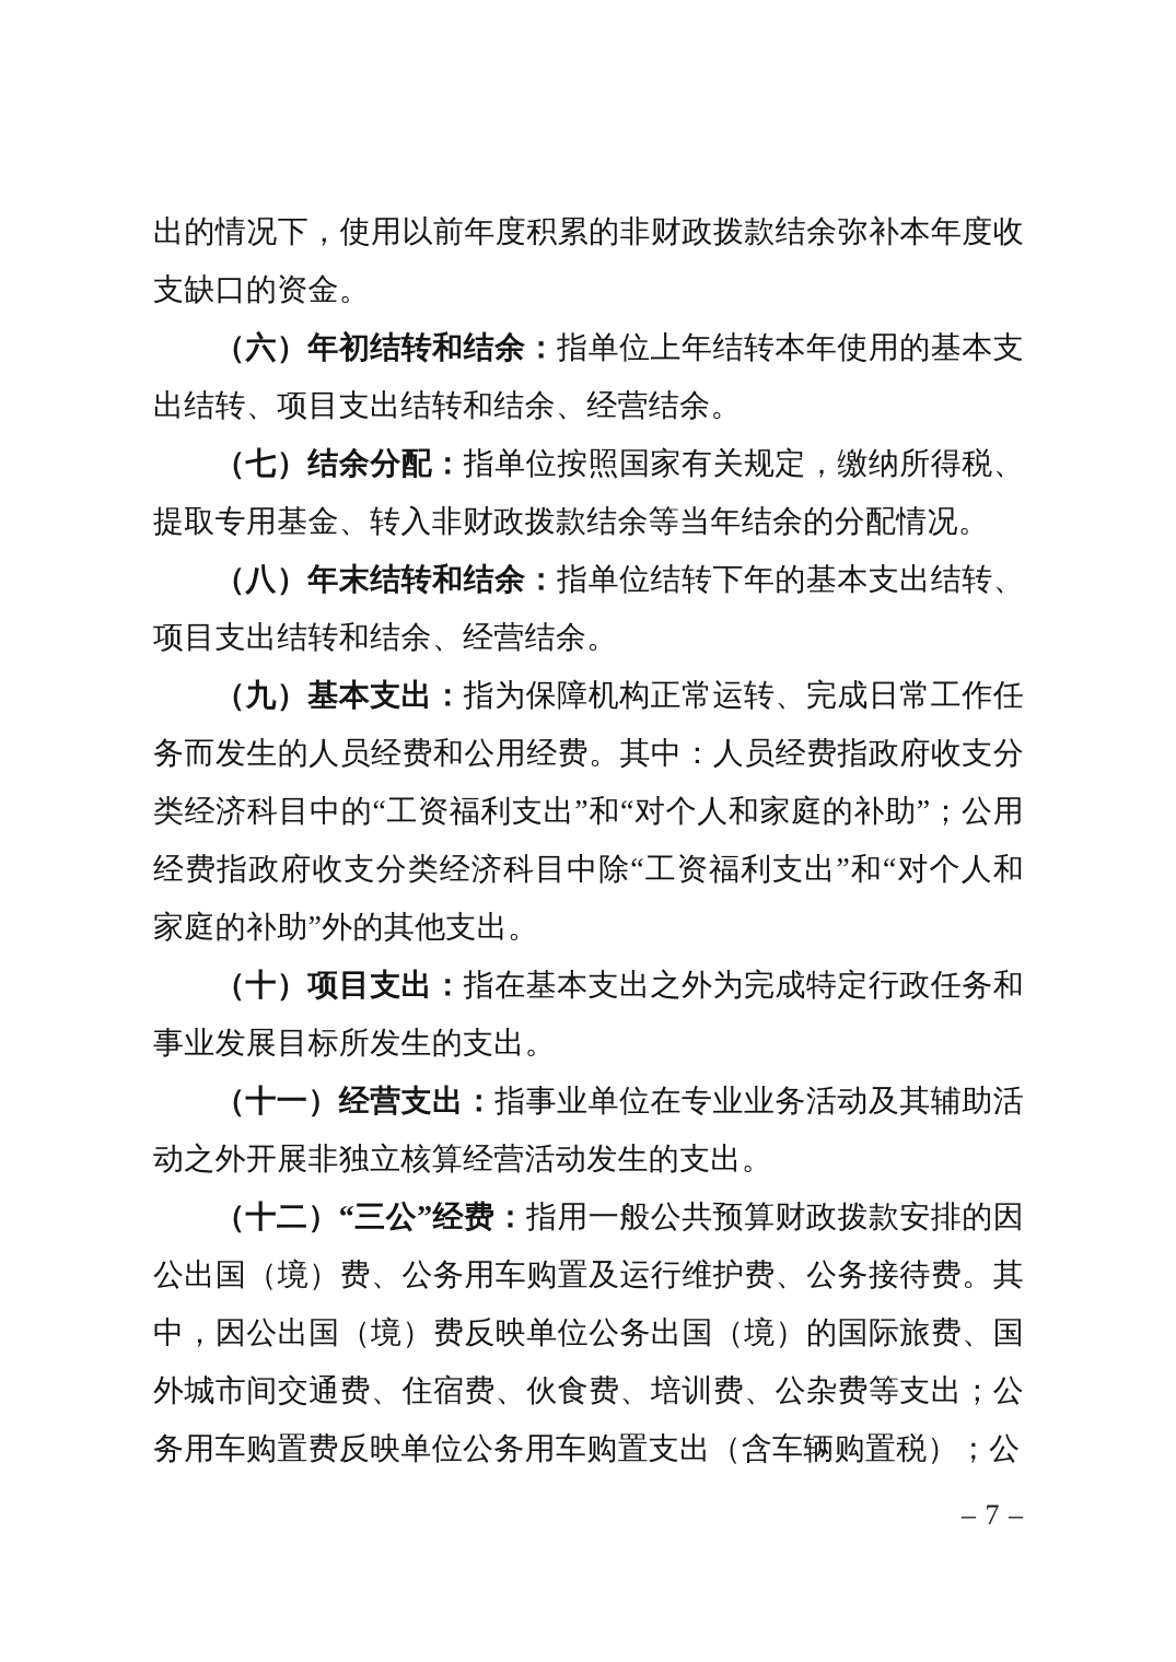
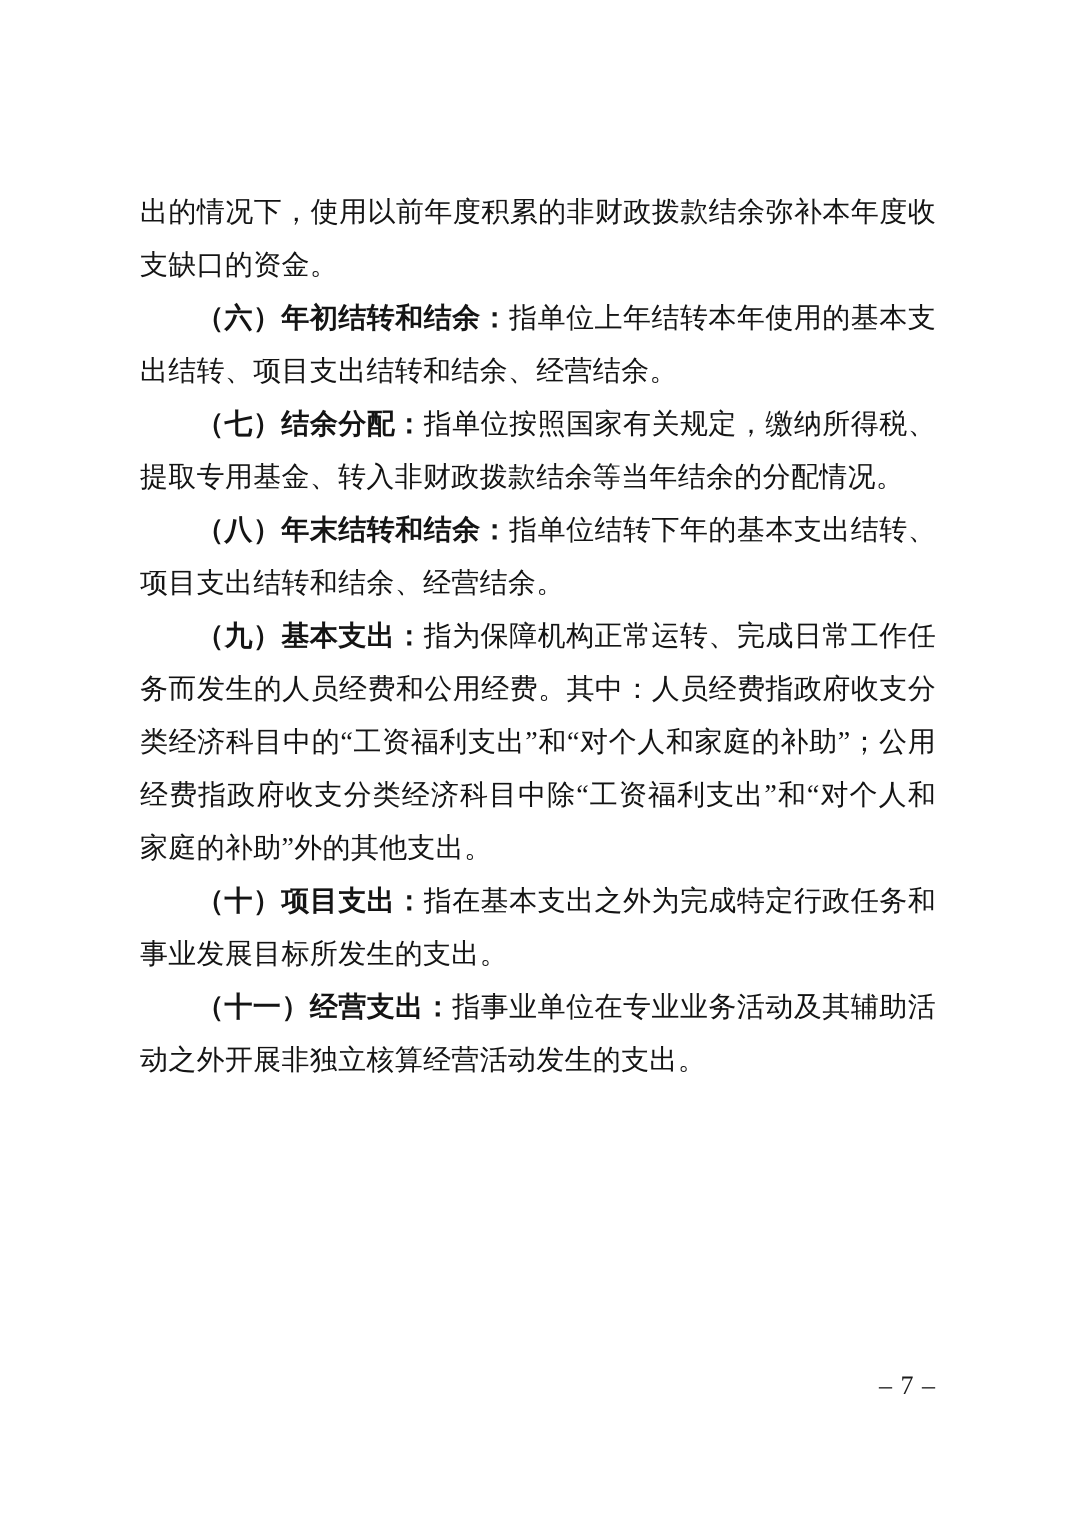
  出的情况下，使用以前年度积累的非财政拨款结余弥补本年度收支缺口的资金。
  （六）年初结转和结余：指单位上年结转本年使用的基本支出结转、项目支出结转和结余、经营结余。
  （七）结余分配：指单位按照国家有关规定，缴纳所得税、提取专用基金、转入非财政拨款结余等当年结余的分配情况。
  （八）年末结转和结余：指单位结转下年的基本支出结转、项目支出结转和结余、经营结余。
  （九）基本支出：指为保障机构正常运转、完成日常工作任务而发生的人员经费和公用经费。其中：人员经费指政府收支分类经济科目中的“工资福利支出”和“对个人和家庭的补助”；公用经费指政府收支分类经济科目中除“工资福利支出”和“对个人和家庭的补助”外的其他支出。
  （十）项目支出：指在基本支出之外为完成特定行政任务和事业发展目标所发生的支出。
  （十一）经营支出：指事业单位在专业业务活动及其辅助活动之外开展非独立核算经营活动发生的支出。
- （十二）“三公”经费：指用一般公共预算财政拨款安排的因公出国（境）费、公务用车购置及运行维护费、公务接待费。其中，因公出国（境）费反映单位公务出国（境）的国际旅费、国外城市间交通费、住宿费、伙食费、培训费、公杂费等支出；公务用车购置费反映单位公务用车购置支出（含车辆购置税）；公
  – 7 –
